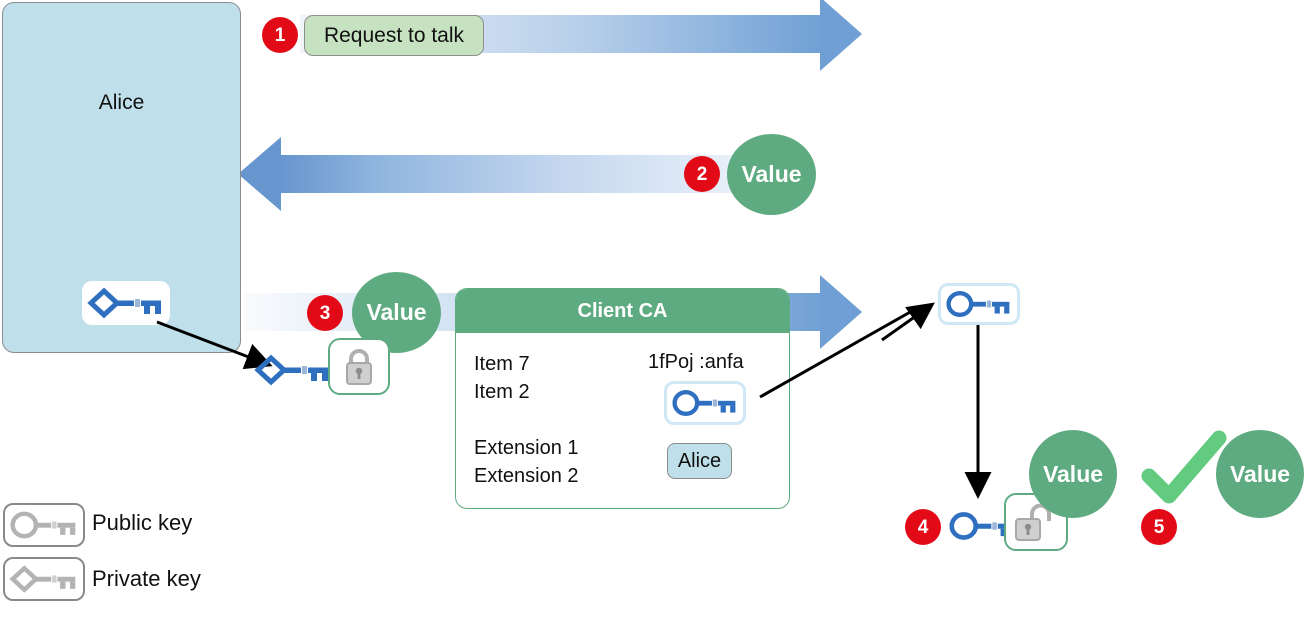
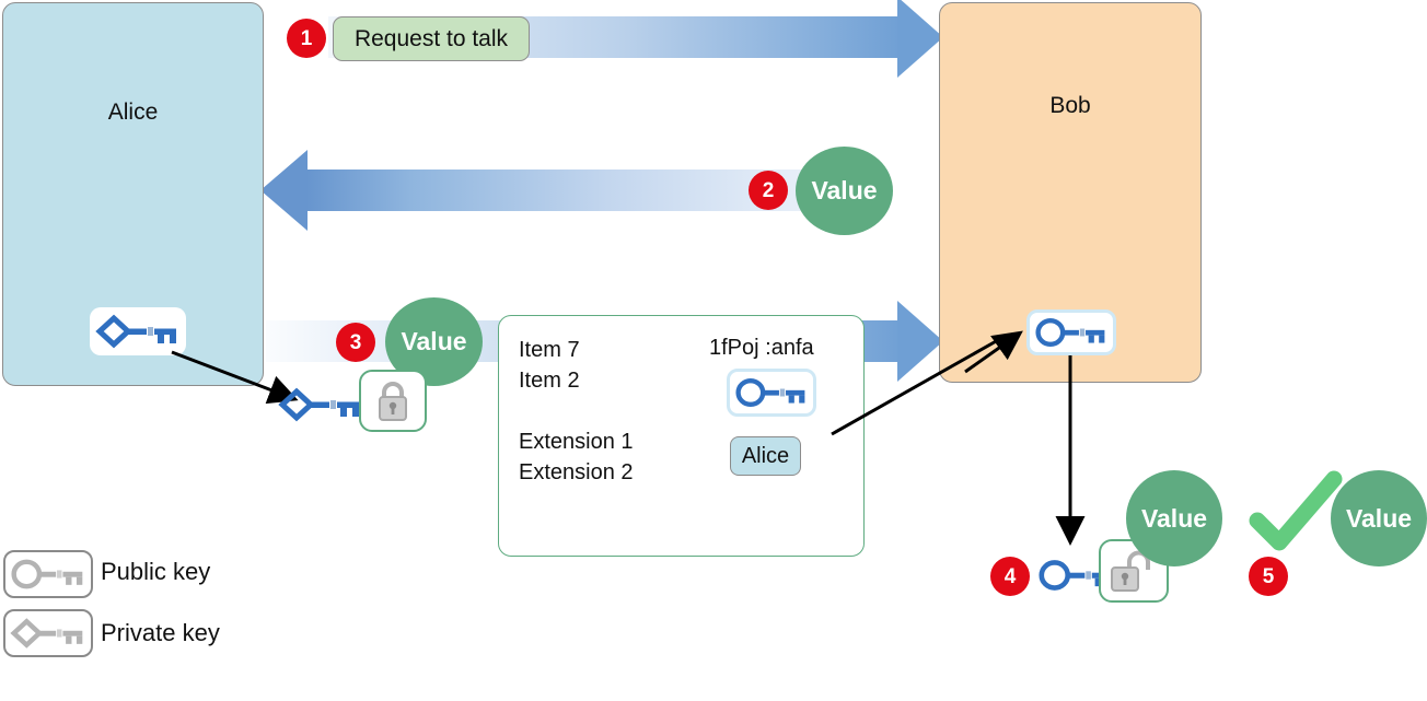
  Alice
+ Bob
  1
  Request to talk
  2
  Value
  3
  Value
- Client CA
  Item 7
  Item 2
  Extension 1
  Extension 2
  1fPoj :anfa
  Alice
  4
  Value
  5
  Value
  Public key
  Private key
